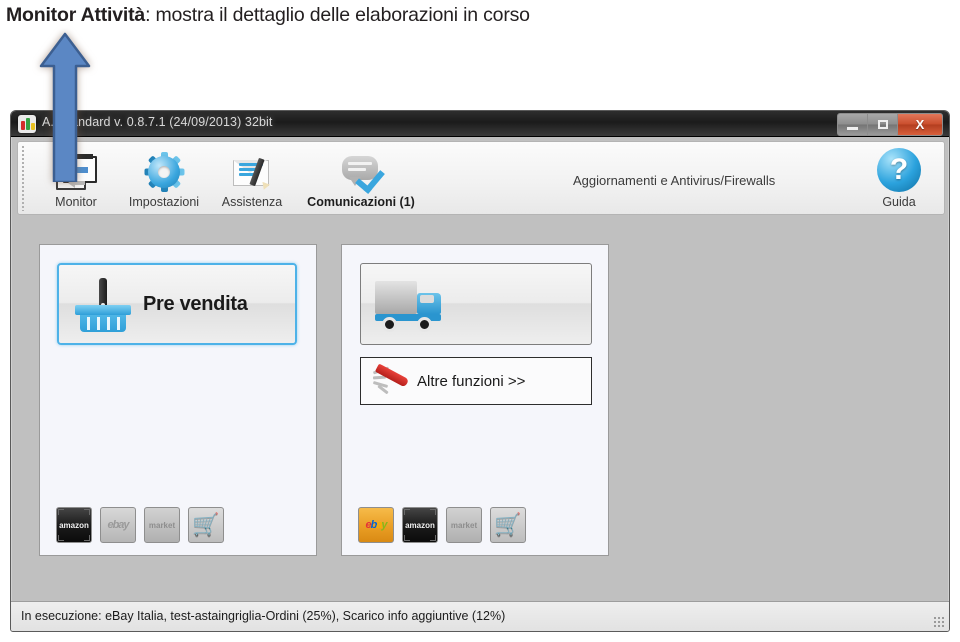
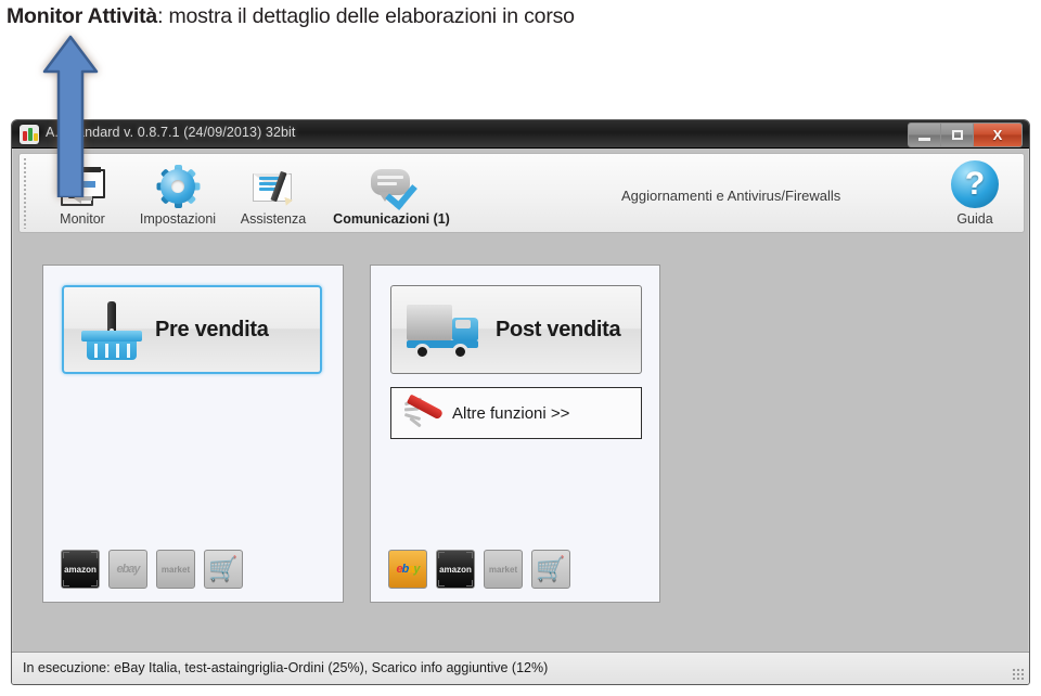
  Monitor Attività: mostra il dettaglio delle elaborazioni in corso
  A.ndard v. 0.8.7.1 (24/09/2013) 32bit
  X
  Monitor
  Impostazioni
  Assistenza
  Comunicazioni (1)
  Aggiornamenti e Antivirus/Firewalls
  ?
  Guida
  Pre vendita
  amazon
  ebay
  market
  🛒
+ Post vendita
  Altre funzioni >>
  ebay
  amazon
  market
  🛒
  In esecuzione: eBay Italia, test-astaingriglia-Ordini (25%), Scarico info aggiuntive (12%)
